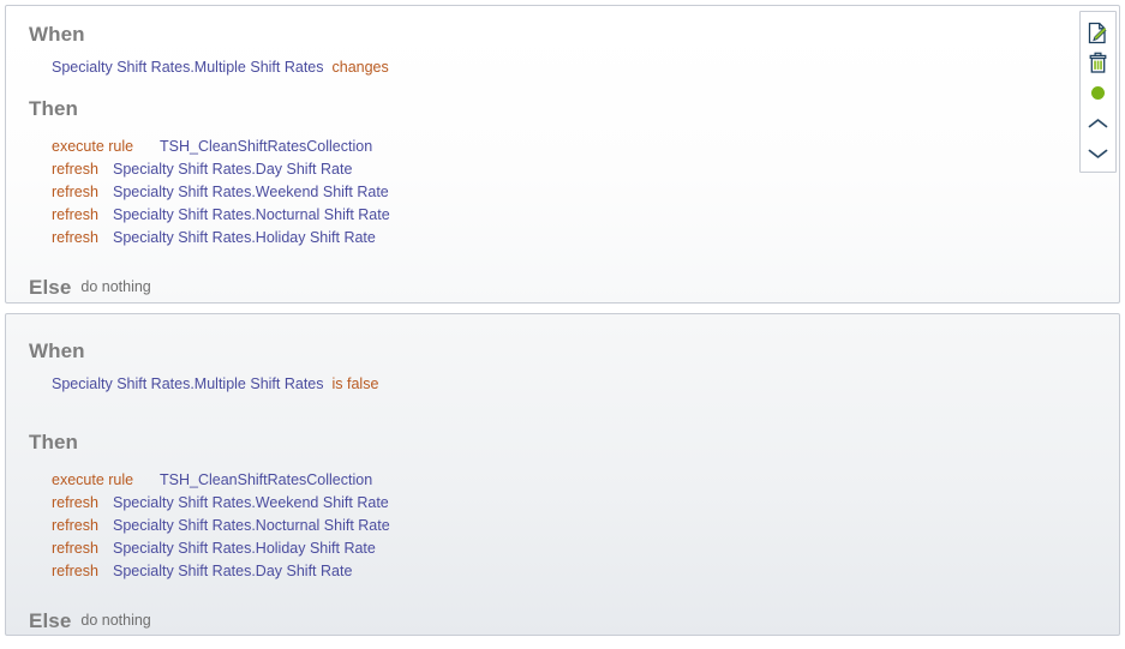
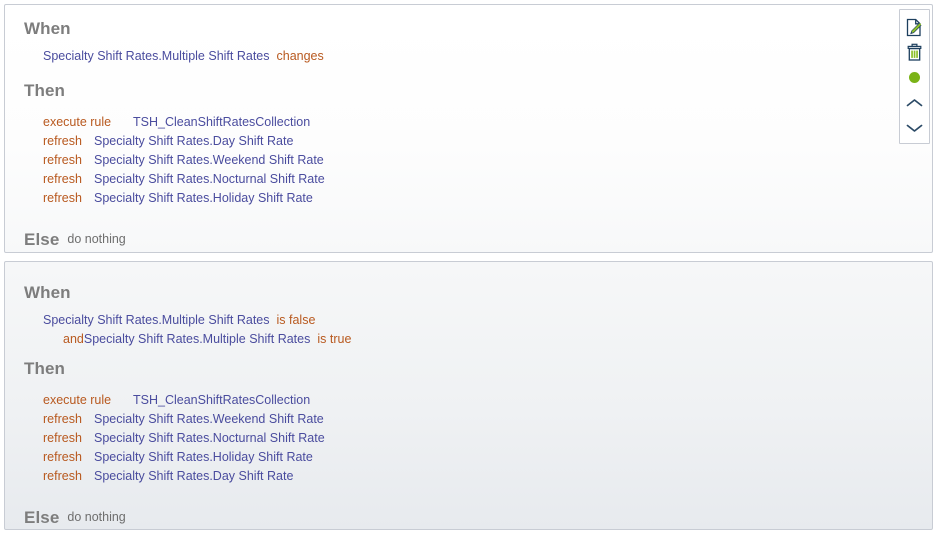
  When
  Specialty Shift Rates.Multiple Shift Rates changes
  Then
  execute rule TSH_CleanShiftRatesCollection
  refresh Specialty Shift Rates.Day Shift Rate
  refresh Specialty Shift Rates.Weekend Shift Rate
  refresh Specialty Shift Rates.Nocturnal Shift Rate
  refresh Specialty Shift Rates.Holiday Shift Rate
  Else do nothing
  When
  Specialty Shift Rates.Multiple Shift Rates is false
+ andSpecialty Shift Rates.Multiple Shift Rates is true
  Then
  execute rule TSH_CleanShiftRatesCollection
  refresh Specialty Shift Rates.Weekend Shift Rate
  refresh Specialty Shift Rates.Nocturnal Shift Rate
  refresh Specialty Shift Rates.Holiday Shift Rate
  refresh Specialty Shift Rates.Day Shift Rate
  Else do nothing
